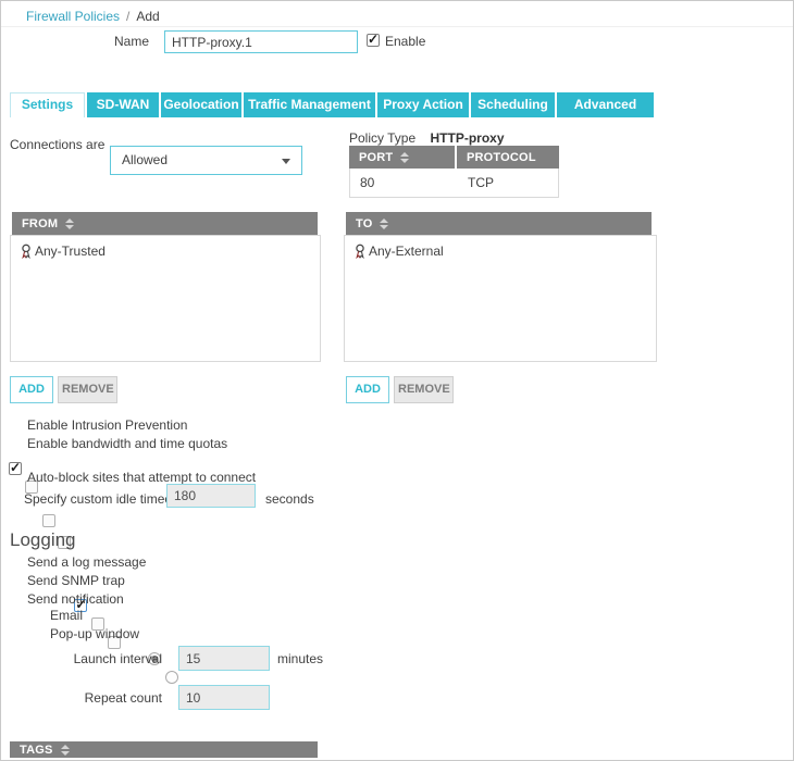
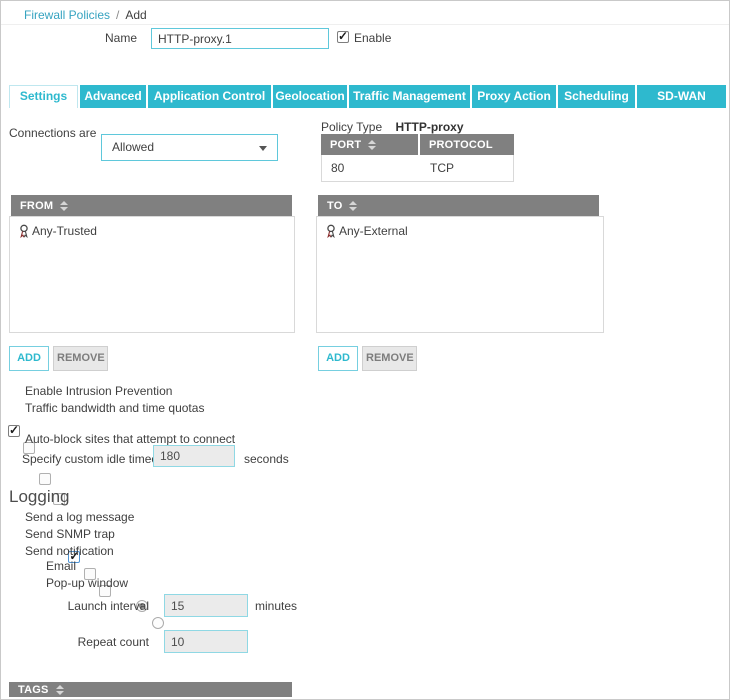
  Firewall Policies / Add
  Name
  HTTP-proxy.1
  Enable
  Settings
- SD-WAN
+ Advanced
+ Application Control
  Geolocation
  Traffic Management
  Proxy Action
  Scheduling
- Advanced
+ SD-WAN
  Connections are
  Allowed
  Policy Type HTTP-proxy
  PORT
  PROTOCOL
  80
  TCP
  FROM
  Any-Trusted
  ADD REMOVE
  TO
  Any-External
  ADD REMOVE
  Enable Intrusion Prevention
- Enable bandwidth and time quotas
+ Traffic bandwidth and time quotas
  Auto-block sites that attempt to connect
  Specify custom idle time
  180
  seconds
  Logging
  Send a log message
  Send SNMP trap
  Send notification
  Email
  Pop-up window
  Launch interval
  15
  minutes
  Repeat count
  10
  TAGS
